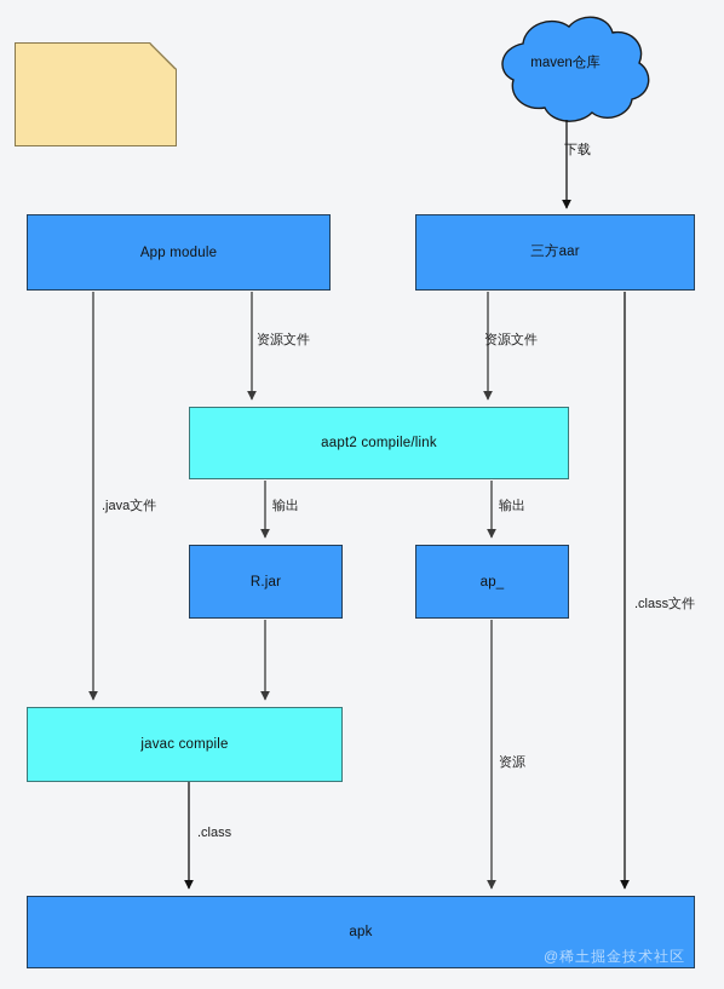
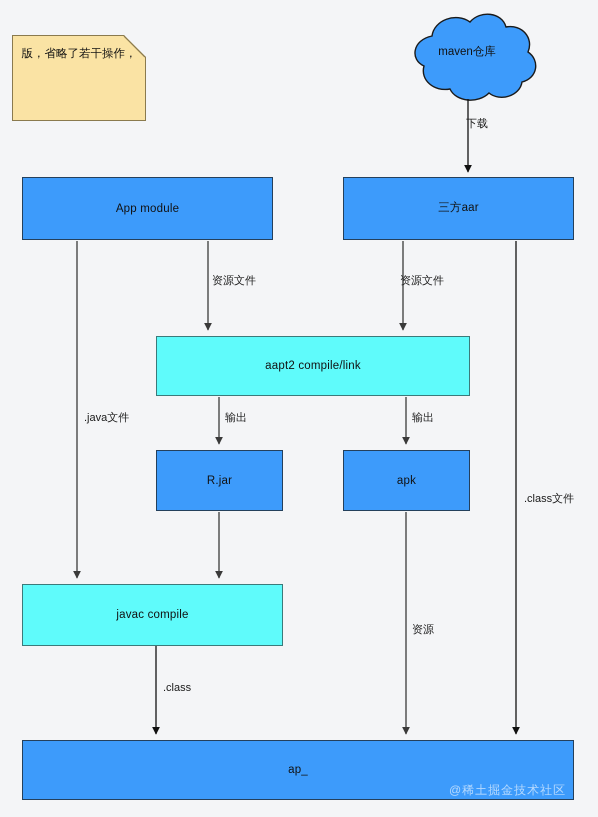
+ 版，省略了若干操作，
  maven仓库
  App module
  三方aar
  aapt2 compile/link
  R.jar
- ap_
+ apk
  javac compile
- apk
+ ap_
  下载
  资源文件
  资源文件
  .java文件
  输出
  输出
  .class文件
  资源
  .class
  @稀土掘金技术社区
